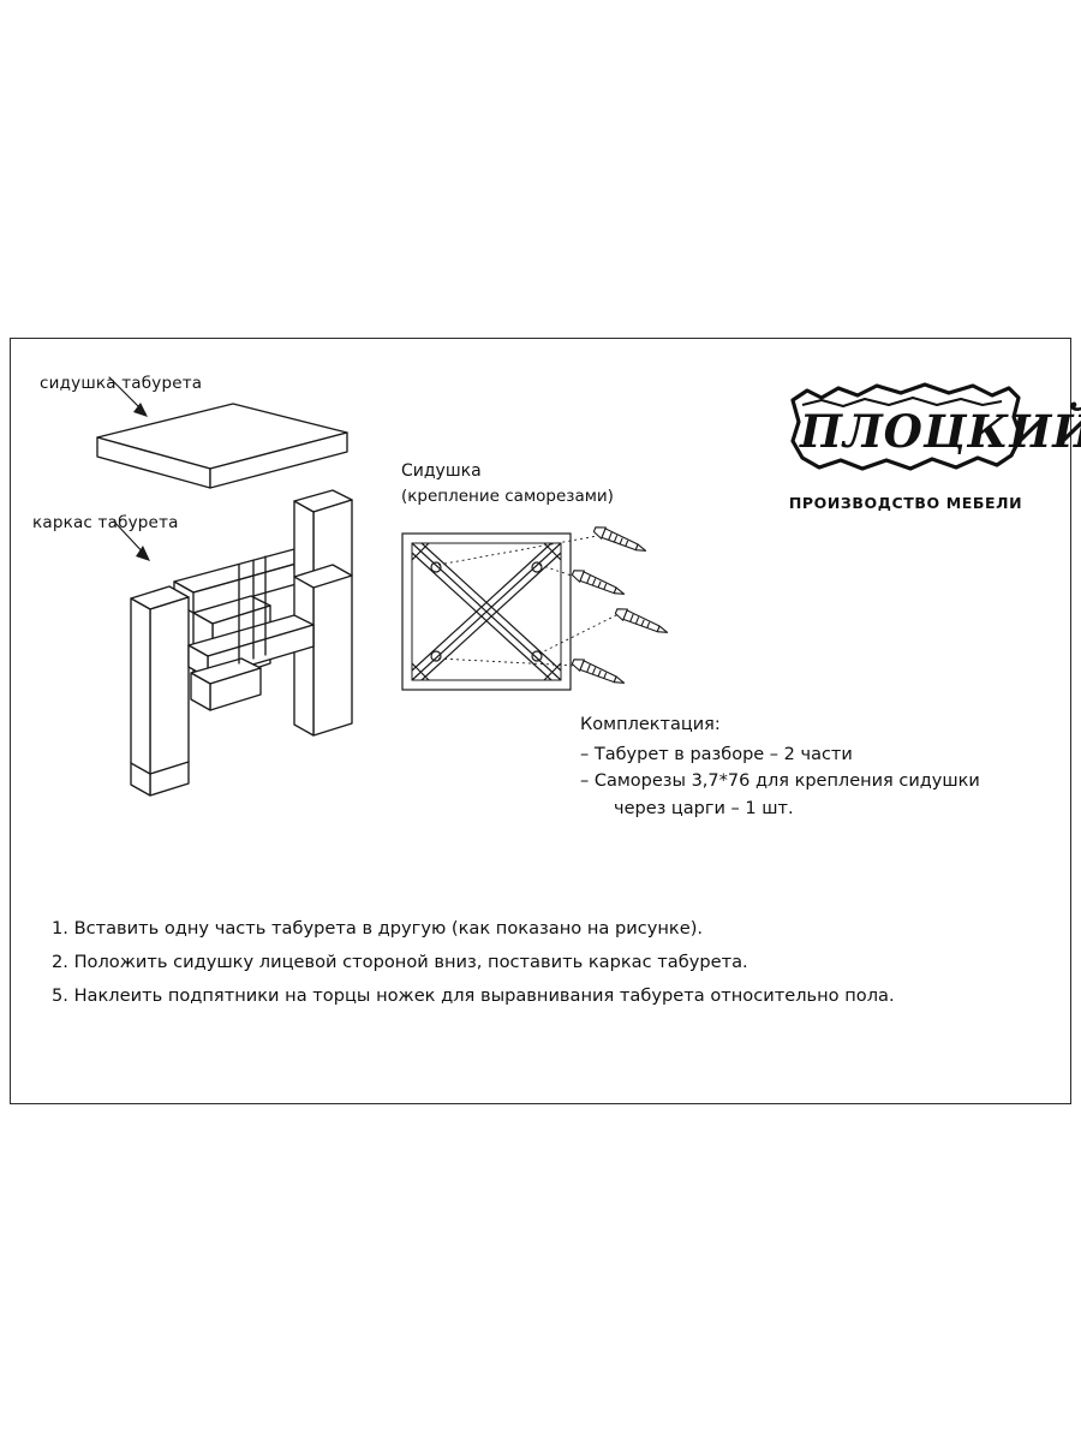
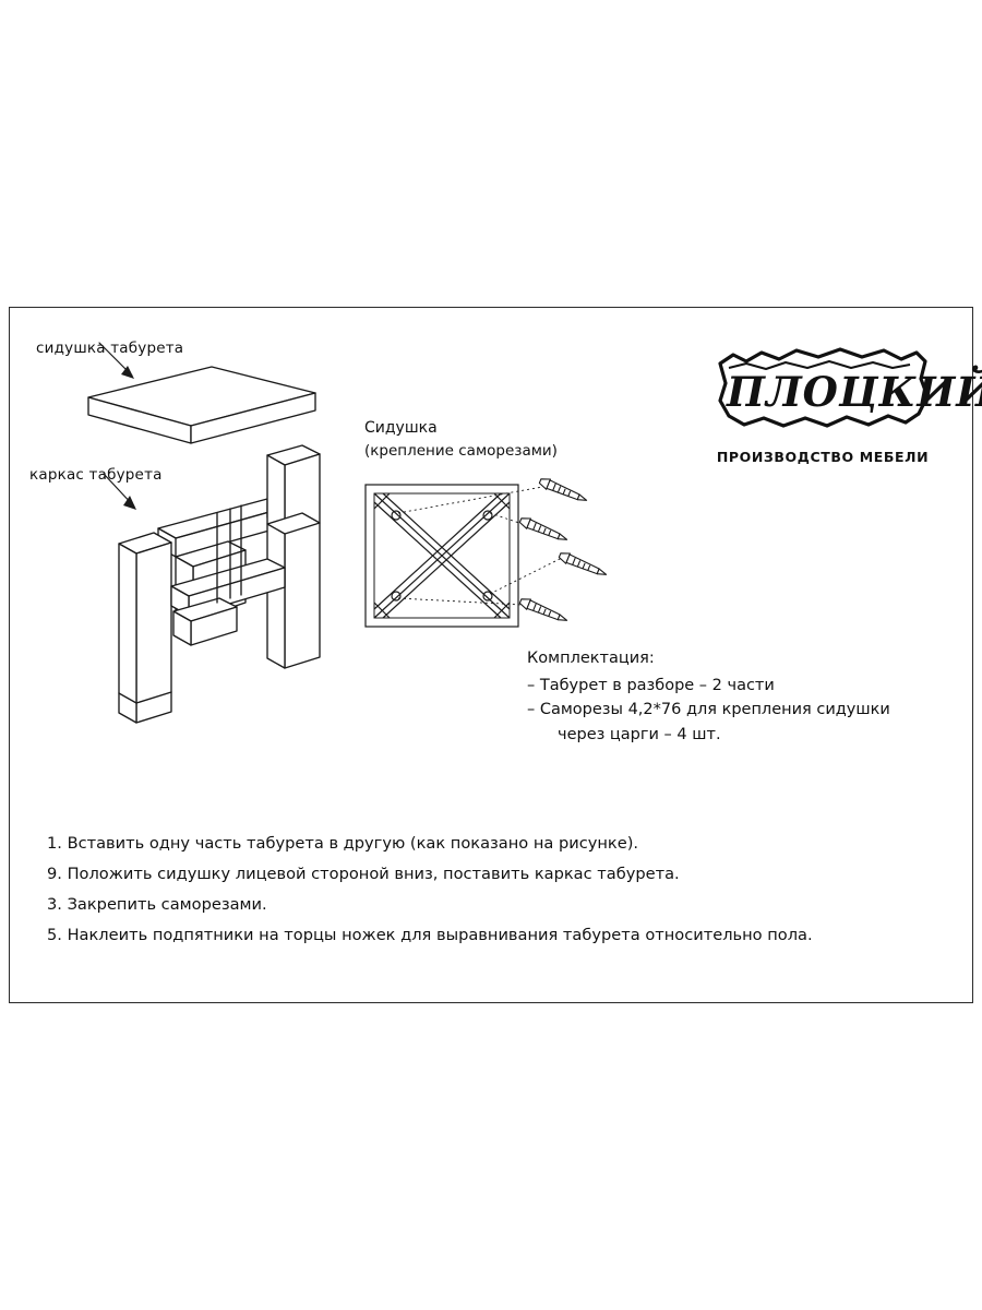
  сидушка табурета
  каркас табурета
  Сидушка
  (крепление саморезами)
  ПЛОЦКИЙ
  ПРОИЗВОДСТВО МЕБЕЛИ
  Комплектация:
  – Табурет в разборе – 2 части
- – Саморезы 3,7*76 для крепления сидушки
+ – Саморезы 4,2*76 для крепления сидушки
- через царги – 1 шт.
+ через царги – 4 шт.
  1. Вставить одну часть табурета в другую (как показано на рисунке).
- 2. Положить сидушку лицевой стороной вниз, поставить каркас табурета.
+ 9. Положить сидушку лицевой стороной вниз, поставить каркас табурета.
+ 3. Закрепить саморезами.
  5. Наклеить подпятники на торцы ножек для выравнивания табурета относительно пола.
